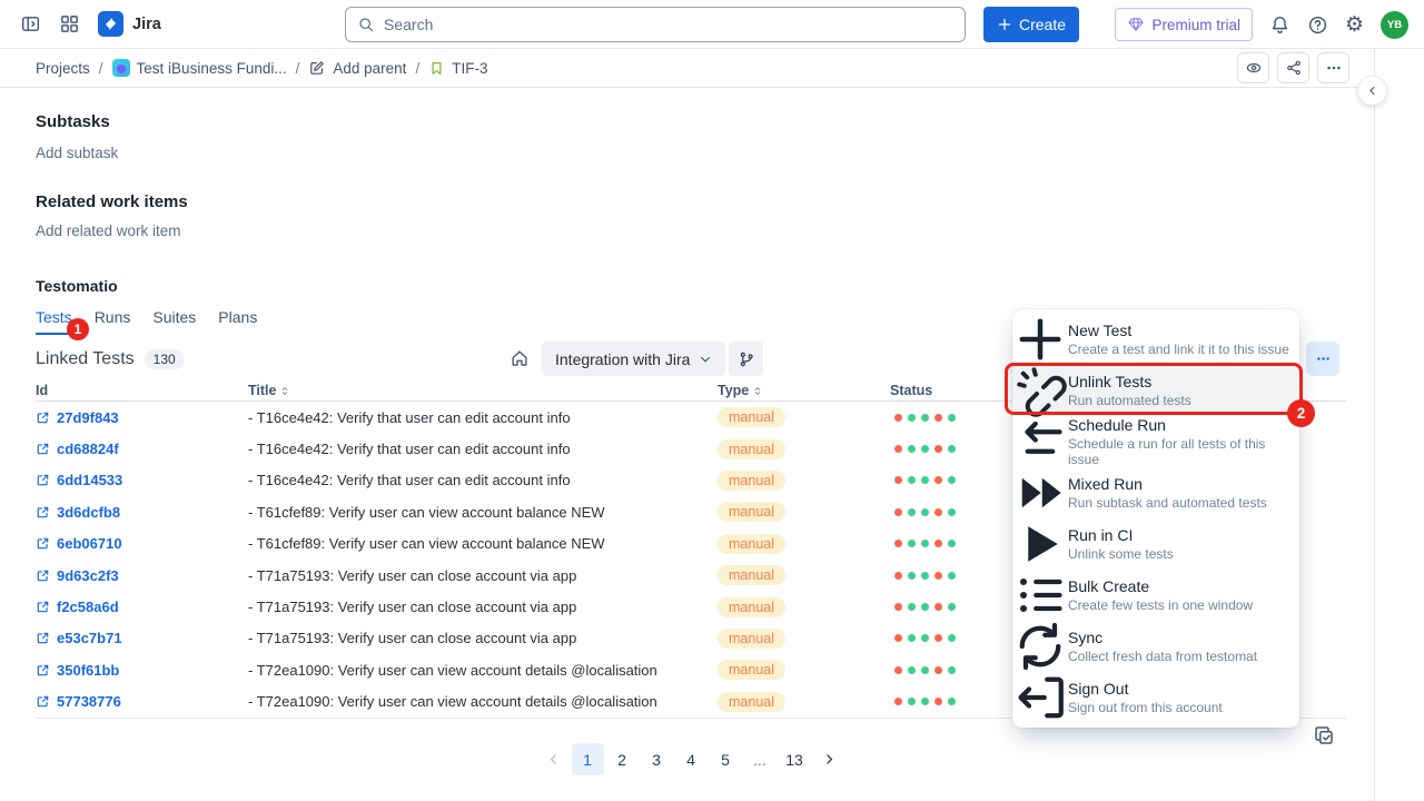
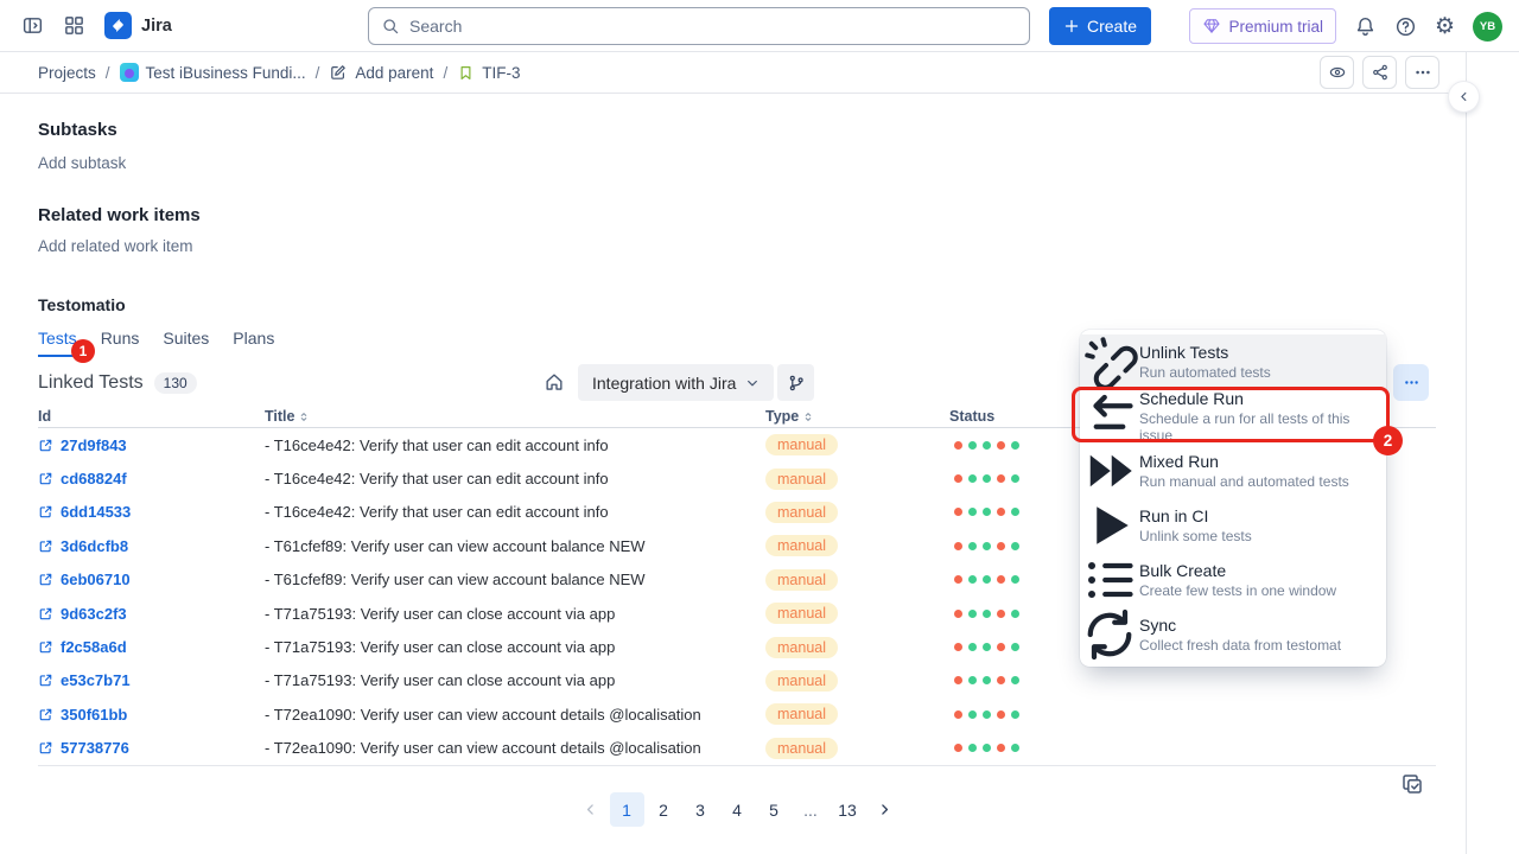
  Jira
  Search
  Create
  Premium trial
  ⚙
  YB
  Projects
  /
  Test iBusiness Fundi...
  /
  Add parent
  /
  TIF-3
  Subtasks
  Add subtask
  Related work items
  Add related work item
  Testomatio
  Tests
  Runs
  Suites
  Plans
  Linked Tests
  130
  Integration with Jira
  Id
  Title
  Type
  Status
  27d9f843
  - T16ce4e42: Verify that user can edit account info
  manual
  cd68824f
  - T16ce4e42: Verify that user can edit account info
  manual
  6dd14533
  - T16ce4e42: Verify that user can edit account info
  manual
  3d6dcfb8
  - T61cfef89: Verify user can view account balance NEW
  manual
  6eb06710
  - T61cfef89: Verify user can view account balance NEW
  manual
  9d63c2f3
  - T71a75193: Verify user can close account via app
  manual
  f2c58a6d
  - T71a75193: Verify user can close account via app
  manual
  e53c7b71
  - T71a75193: Verify user can close account via app
  manual
  350f61bb
  - T72ea1090: Verify user can view account details @localisation
  manual
  57738776
  - T72ea1090: Verify user can view account details @localisation
  manual
  1
  2
  3
  4
  5
  ...
  13
- New Test
- Create a test and link it it to this issue
  Unlink Tests
  Run automated tests
  Schedule Run
  Schedule a run for all tests of this issue
  Mixed Run
- Run subtask and automated tests
+ Run manual and automated tests
  Run in CI
  Unlink some tests
  Bulk Create
  Create few tests in one window
  Sync
  Collect fresh data from testomat
- Sign Out
- Sign out from this account
  1
  2
